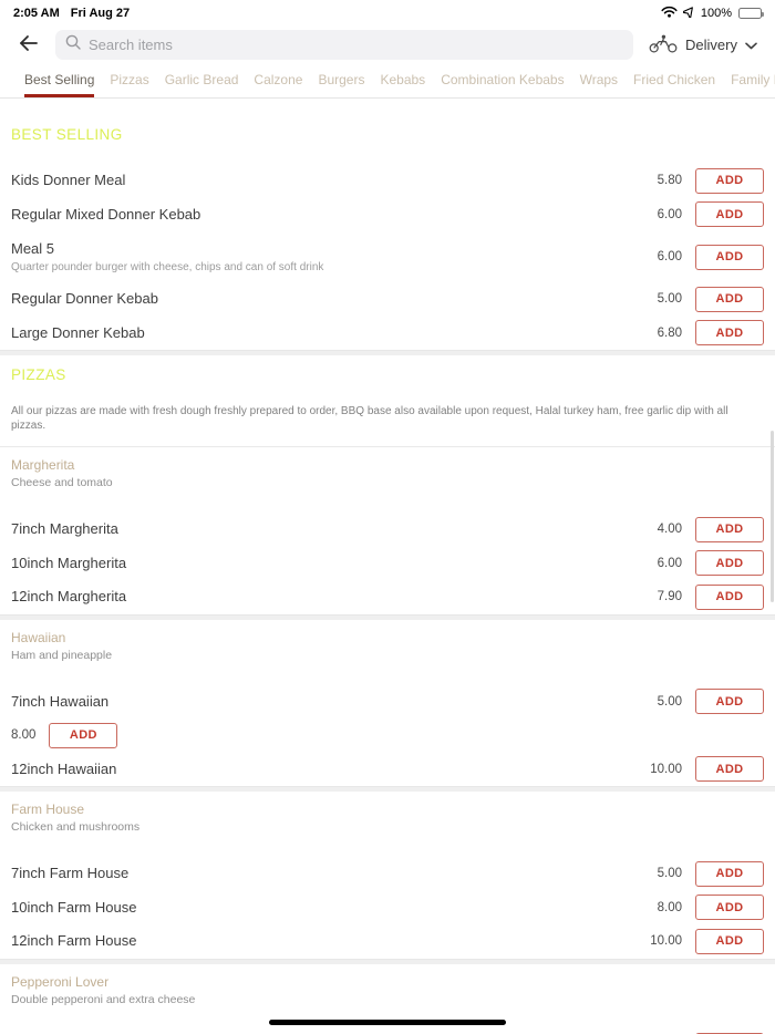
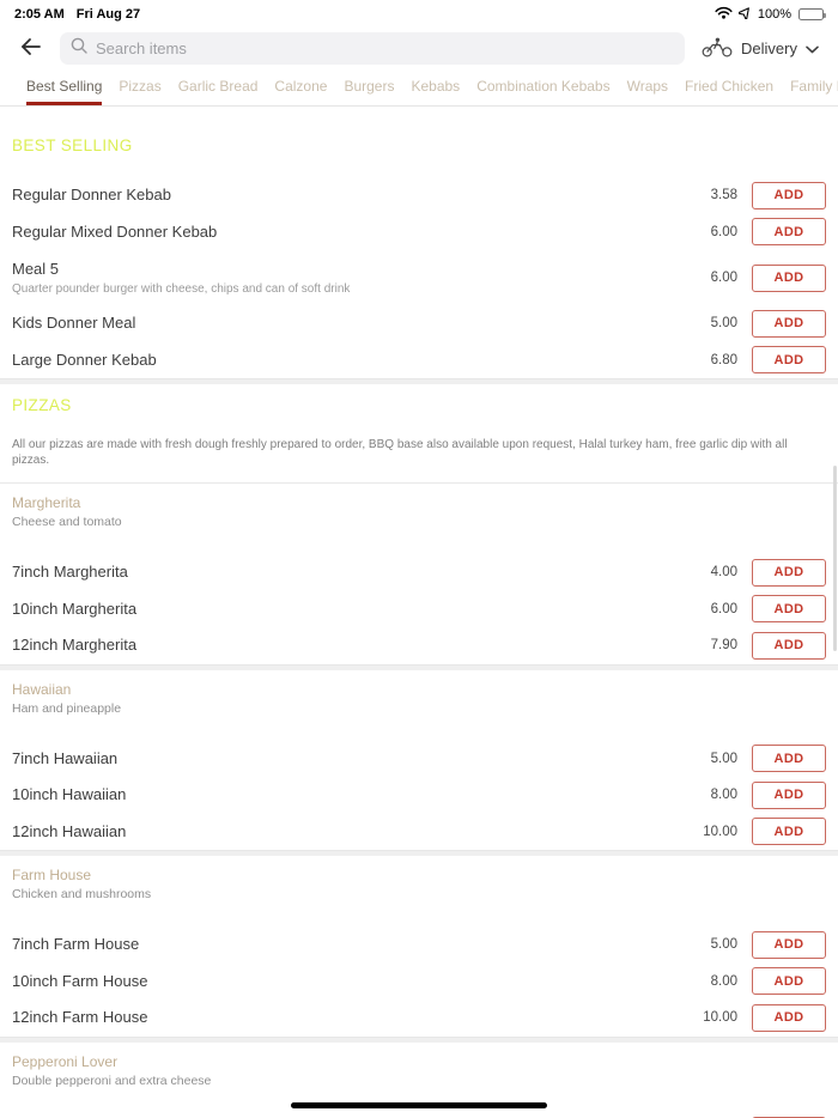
  2:05 AM
  Fri Aug 27
  100%
  Search items
  Delivery
  Best Selling
  Pizzas
  Garlic Bread
  Calzone
  Burgers
  Kebabs
  Combination Kebabs
  Wraps
  Fried Chicken
  BEST SELLING
- Kids Donner Meal
+ Regular Donner Kebab
- 5.80
+ 3.58
  ADD
  Regular Mixed Donner Kebab
  6.00
  ADD
  Meal 5
  Quarter pounder burger with cheese, chips and can of soft drink
  6.00
  ADD
- Regular Donner Kebab
+ Kids Donner Meal
  5.00
  ADD
  Large Donner Kebab
  6.80
  ADD
  PIZZAS
  All our pizzas are made with fresh dough freshly prepared to order, BBQ base also available upon request, Halal turkey ham, free garlic dip with all pizzas.
  Margherita
  Cheese and tomato
  7inch Margherita
  4.00
  ADD
  10inch Margherita
  6.00
  ADD
  12inch Margherita
  7.90
  ADD
  Hawaiian
  Ham and pineapple
  7inch Hawaiian
  5.00
  ADD
+ 10inch Hawaiian
  8.00
  ADD
  12inch Hawaiian
  10.00
  ADD
  Farm House
  Chicken and mushrooms
  7inch Farm House
  5.00
  ADD
  10inch Farm House
  8.00
  ADD
  12inch Farm House
  10.00
  ADD
  Pepperoni Lover
  Double pepperoni and extra cheese
